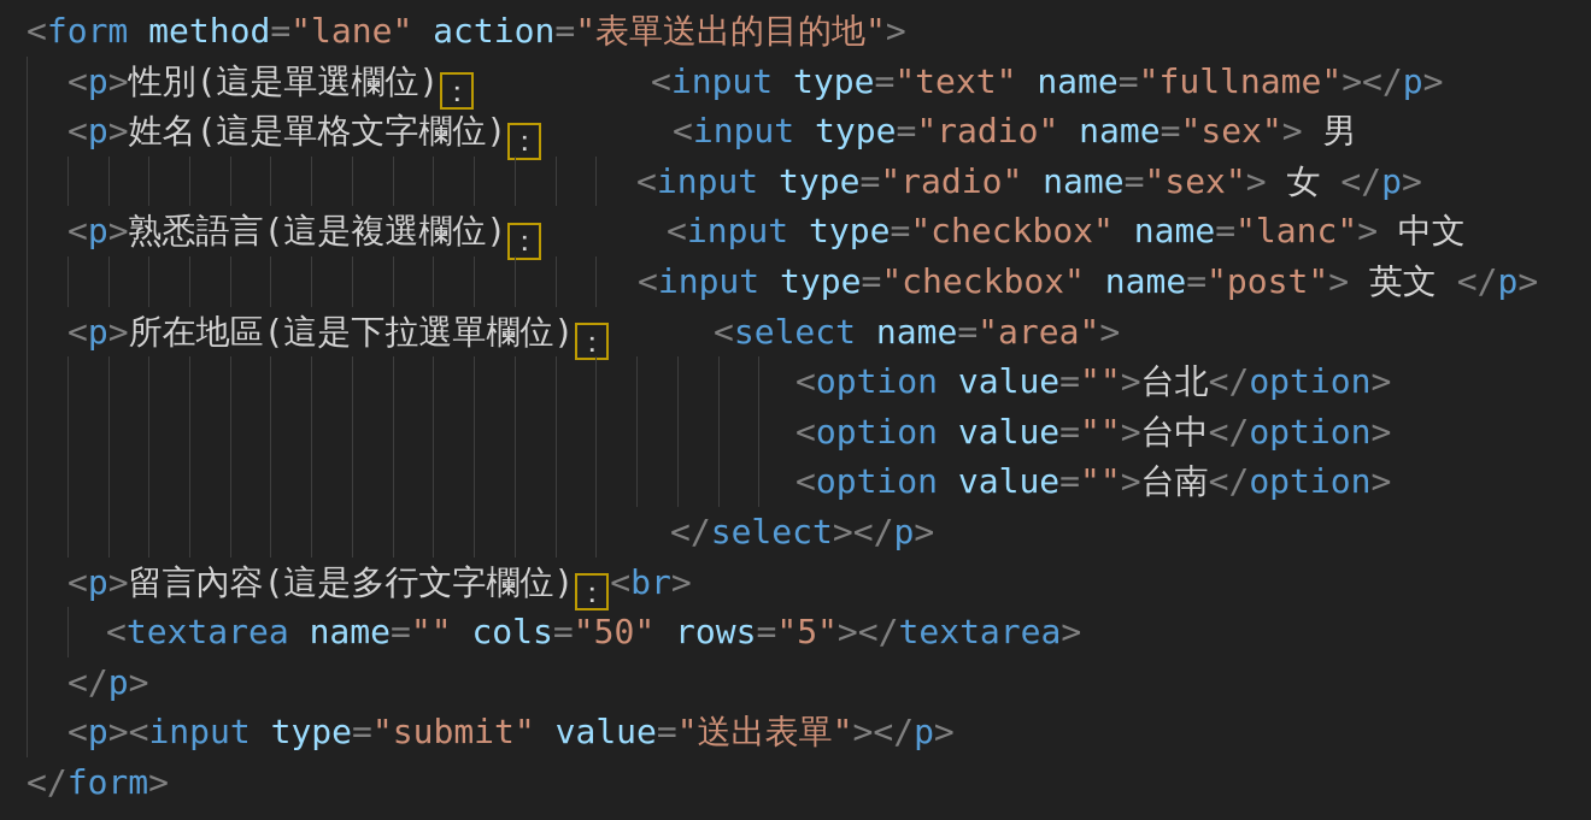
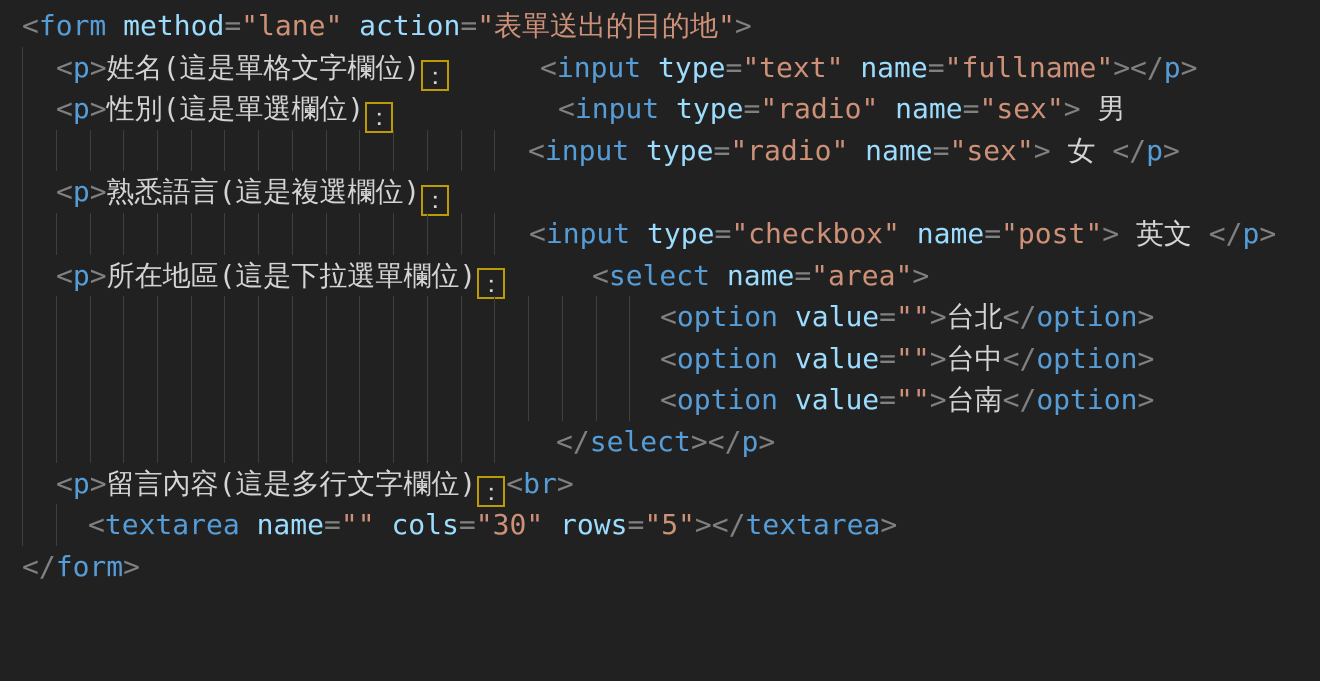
  <form method="lane" action="表單送出的目的地">
- <p>性別(這是單選欄位)：
+ <p>姓名(這是單格文字欄位)：
  <input type="text" name="fullname"></p>
- <p>姓名(這是單格文字欄位)：
+ <p>性別(這是單選欄位)：
  <input type="radio" name="sex"> 男
  <input type="radio" name="sex"> 女 </p>
  <p>熟悉語言(這是複選欄位)：
- <input type="checkbox" name="lanc"> 中文
  <input type="checkbox" name="post"> 英文 </p>
  <p>所在地區(這是下拉選單欄位)：
  <select name="area">
  <option value="">台北</option>
  <option value="">台中</option>
  <option value="">台南</option>
  </select></p>
  <p>留言內容(這是多行文字欄位)：<br>
- <textarea name="" cols="50" rows="5"></textarea>
+ <textarea name="" cols="30" rows="5"></textarea>
- </p>
- <p><input type="submit" value="送出表單"></p>
  </form>
